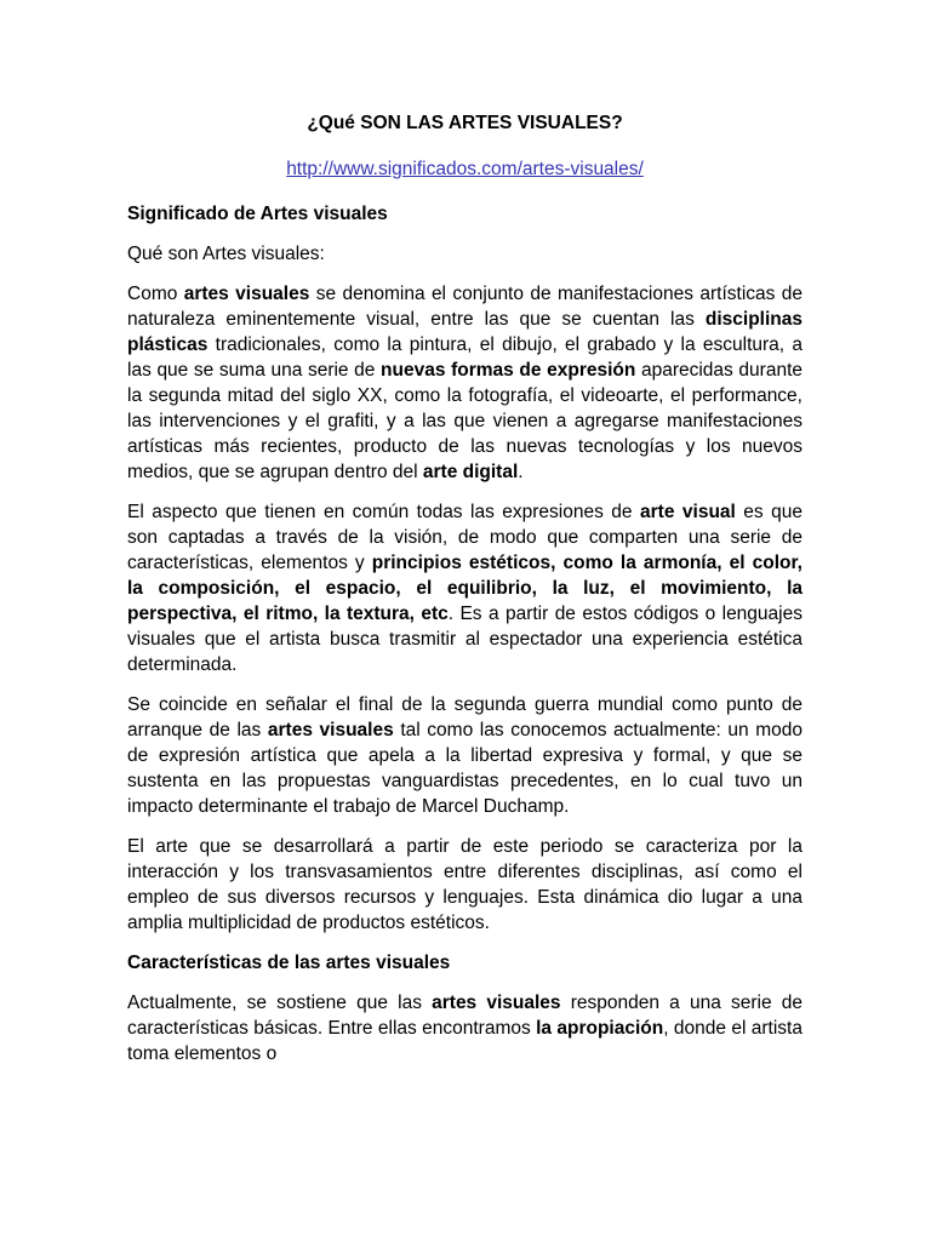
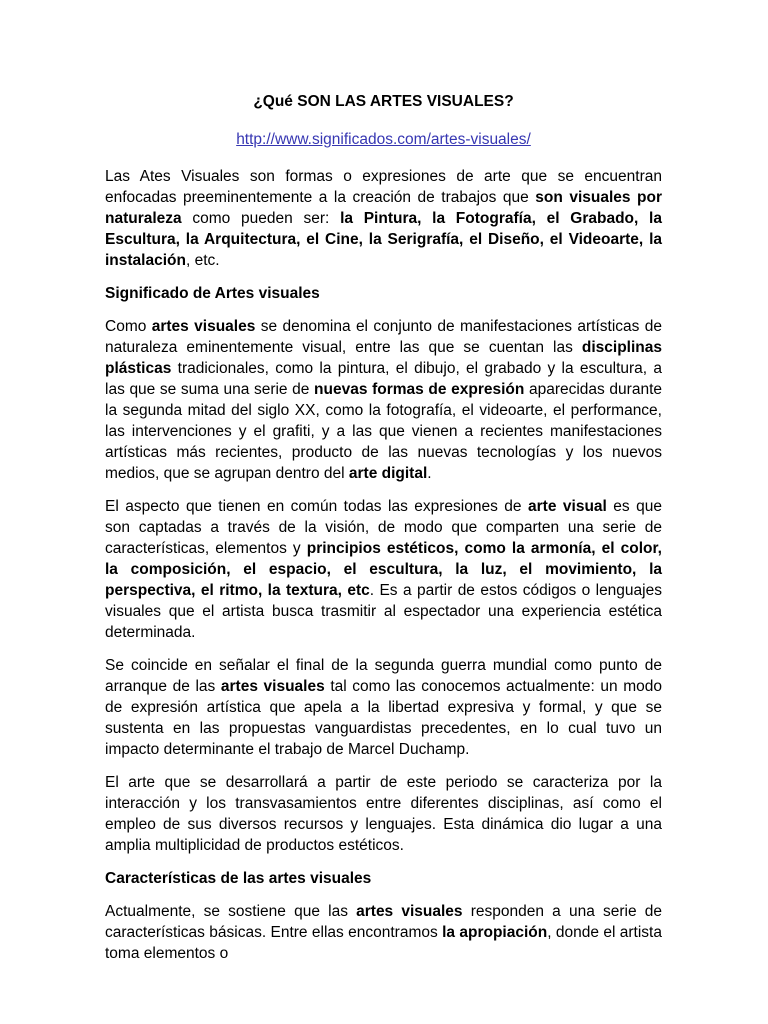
  ¿Qué SON LAS ARTES VISUALES?
  http://www.significados.com/artes-visuales/
+ Las Ates Visuales son formas o expresiones de arte que se encuentran enfocadas preeminentemente a la creación de trabajos que son visuales por naturaleza como pueden ser: la Pintura, la Fotografía, el Grabado, la Escultura, la Arquitectura, el Cine, la Serigrafía, el Diseño, el Videoarte, la instalación, etc.
  Significado de Artes visuales
- Qué son Artes visuales:
- Como artes visuales se denomina el conjunto de manifestaciones artísticas de naturaleza eminentemente visual, entre las que se cuentan las disciplinas plásticas tradicionales, como la pintura, el dibujo, el grabado y la escultura, a las que se suma una serie de nuevas formas de expresión aparecidas durante la segunda mitad del siglo XX, como la fotografía, el videoarte, el performance, las intervenciones y el grafiti, y a las que vienen a agregarse manifestaciones artísticas más recientes, producto de las nuevas tecnologías y los nuevos medios, que se agrupan dentro del arte digital.
+ Como artes visuales se denomina el conjunto de manifestaciones artísticas de naturaleza eminentemente visual, entre las que se cuentan las disciplinas plásticas tradicionales, como la pintura, el dibujo, el grabado y la escultura, a las que se suma una serie de nuevas formas de expresión aparecidas durante la segunda mitad del siglo XX, como la fotografía, el videoarte, el performance, las intervenciones y el grafiti, y a las que vienen a recientes manifestaciones artísticas más recientes, producto de las nuevas tecnologías y los nuevos medios, que se agrupan dentro del arte digital.
- El aspecto que tienen en común todas las expresiones de arte visual es que son captadas a través de la visión, de modo que comparten una serie de características, elementos y principios estéticos, como la armonía, el color, la composición, el espacio, el equilibrio, la luz, el movimiento, la perspectiva, el ritmo, la textura, etc. Es a partir de estos códigos o lenguajes visuales que el artista busca trasmitir al espectador una experiencia estética determinada.
+ El aspecto que tienen en común todas las expresiones de arte visual es que son captadas a través de la visión, de modo que comparten una serie de características, elementos y principios estéticos, como la armonía, el color, la composición, el espacio, el escultura, la luz, el movimiento, la perspectiva, el ritmo, la textura, etc. Es a partir de estos códigos o lenguajes visuales que el artista busca trasmitir al espectador una experiencia estética determinada.
  Se coincide en señalar el final de la segunda guerra mundial como punto de arranque de las artes visuales tal como las conocemos actualmente: un modo de expresión artística que apela a la libertad expresiva y formal, y que se sustenta en las propuestas vanguardistas precedentes, en lo cual tuvo un impacto determinante el trabajo de Marcel Duchamp.
  El arte que se desarrollará a partir de este periodo se caracteriza por la interacción y los transvasamientos entre diferentes disciplinas, así como el empleo de sus diversos recursos y lenguajes. Esta dinámica dio lugar a una amplia multiplicidad de productos estéticos.
  Características de las artes visuales
  Actualmente, se sostiene que las artes visuales responden a una serie de características básicas. Entre ellas encontramos la apropiación, donde el artista toma elementos o
